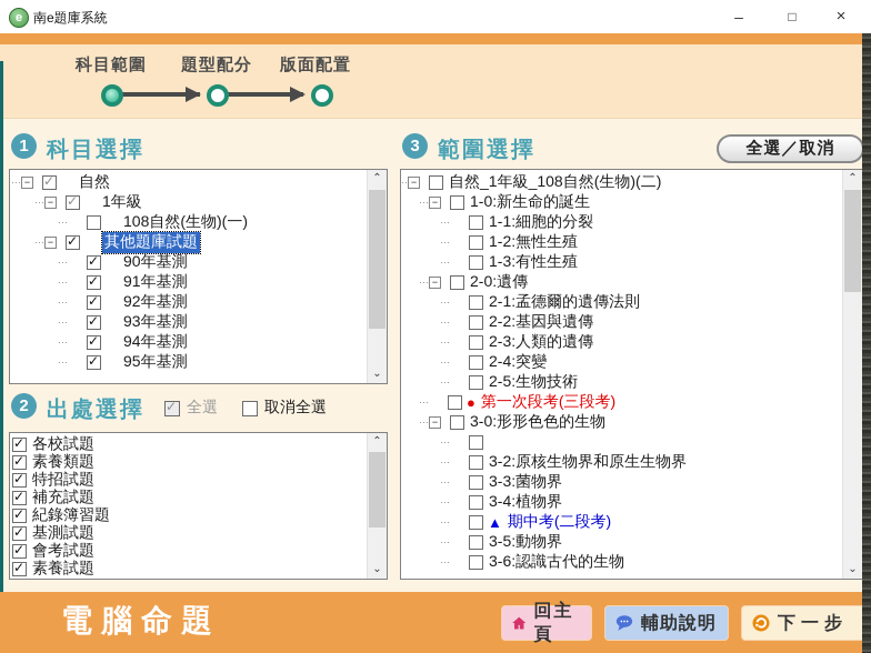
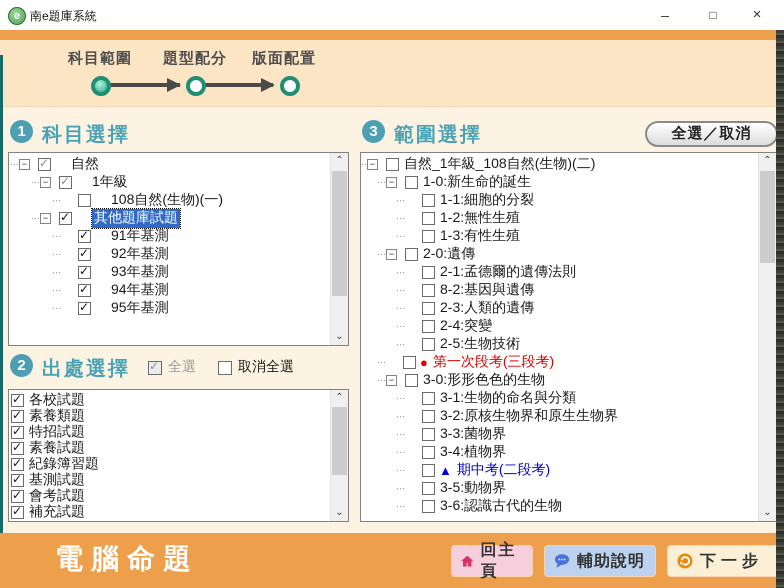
  e
  南e題庫系統
  –
  □
  ×
  科目範圍
  題型配分
  版面配置
  1
  科目選擇
  −
  自然
  −
  1年級
  108自然(生物)(一)
  −
  其他題庫試題
- 90年基測
  91年基測
  92年基測
  93年基測
  94年基測
  95年基測
  ⌃
  ⌄
  2
  出處選擇
  全選
  取消全選
  各校試題
  素養類題
  特招試題
- 補充試題
+ 素養試題
  紀錄簿習題
  基測試題
  會考試題
- 素養試題
+ 補充試題
  ⌃
  ⌄
  3
  範圍選擇
  全選／取消
  −
  自然_1年級_108自然(生物)(二)
  −
  1-0:新生命的誕生
  1-1:細胞的分裂
  1-2:無性生殖
  1-3:有性生殖
  −
  2-0:遺傳
  2-1:孟德爾的遺傳法則
- 2-2:基因與遺傳
+ 8-2:基因與遺傳
  2-3:人類的遺傳
  2-4:突變
  2-5:生物技術
  ●
  第一次段考(三段考)
  −
  3-0:形形色色的生物
+ 3-1:生物的命名與分類
  3-2:原核生物界和原生生物界
  3-3:菌物界
  3-4:植物界
  ▲
  期中考(二段考)
  3-5:動物界
  3-6:認識古代的生物
  ⌃
  ⌄
  電腦命題
  回主頁
  輔助說明
  下一步
